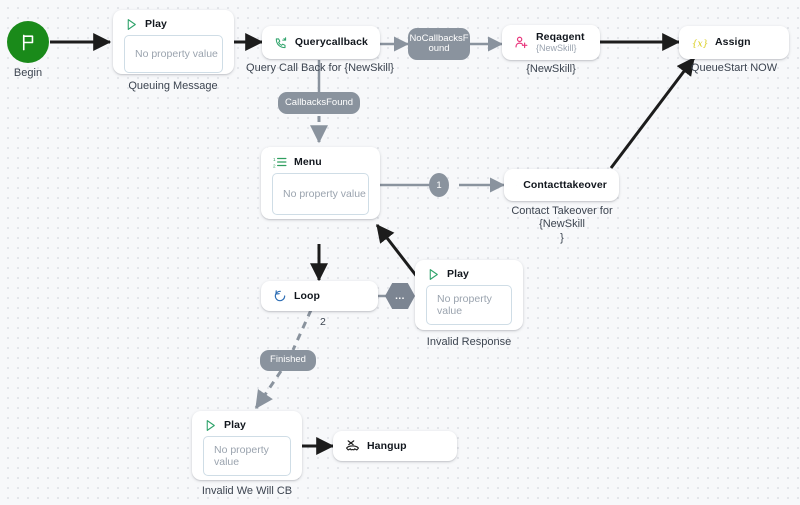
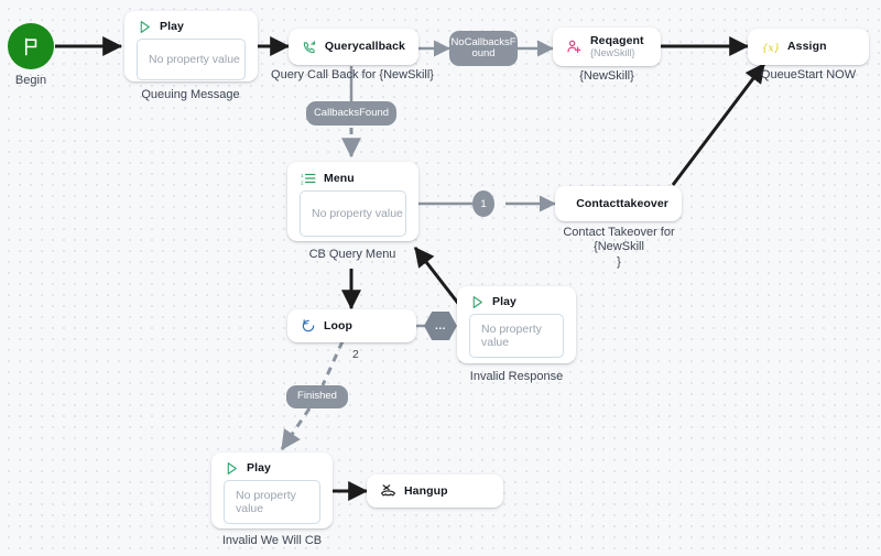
  Begin
  Play
  No property value
  Queuing Message
  Querycallback
  Query Call Back for {NewSkill}
  NoCallbacksF
  ound
  CallbacksFound
  Reqagent
  {NewSkill}
  {NewSkill}
  {x}
  Assign
  QueueStart NOW
  Menu
  No property value
+ CB Query Menu
  1
  Contacttakeover
  Contact Takeover for {NewSkill
  }
  Loop
  ...
  2
  Play
  No property value
  Invalid Response
  Finished
  Play
  No property value
  Invalid We Will CB
  Hangup
